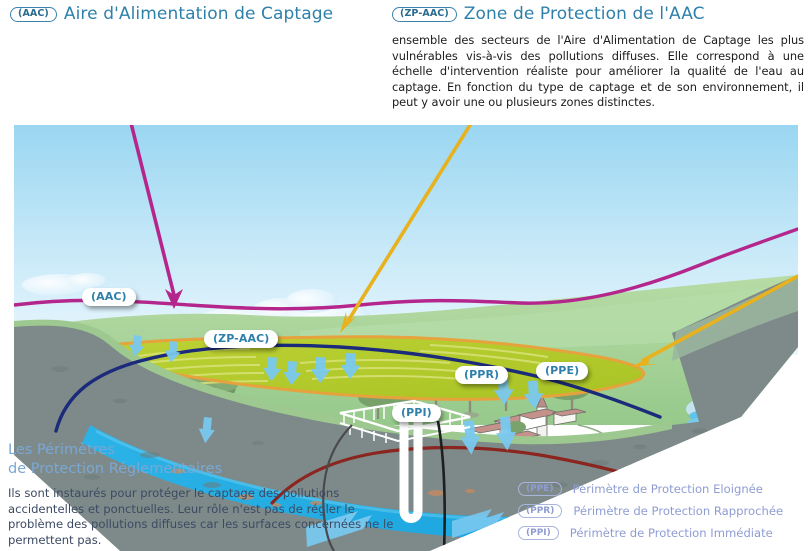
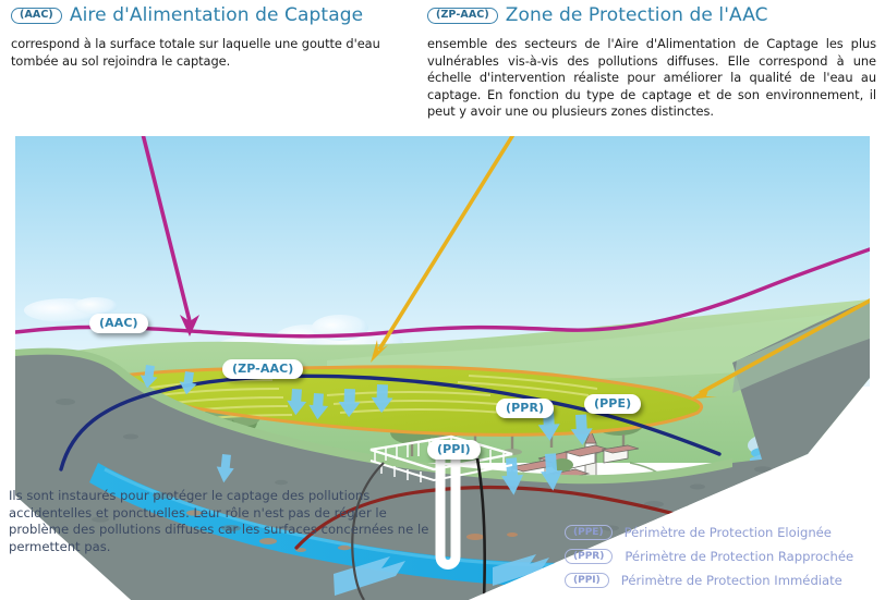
  (AAC)
  Aire d'Alimentation de Captage
+ correspond à la surface totale sur laquelle une goutte d'eau tombée au sol rejoindra le captage.
  (ZP-AAC)
  Zone de Protection de l'AAC
  ensemble des secteurs de l'Aire d'Alimentation de Captage les plus vulnérables vis-à-vis des pollutions diffuses. Elle correspond à une échelle d'intervention réaliste pour améliorer la qualité de l'eau au captage. En fonction du type de captage et de son environnement, il peut y avoir une ou plusieurs zones distinctes.
  (AAC)
  (ZP-AAC)
  (PPI)
  (PPR)
  (PPE)
- Les Périmètres
- de Protection Réglementaires
  Ils sont instaurés pour protéger le captage des pollutions accidentelles et ponctuelles. Leur rôle n'est pas de régler le problème des pollutions diffuses car les surfaces concernées ne le permettent pas.
  (PPE)
  Périmètre de Protection Eloignée
  (PPR)
  Périmètre de Protection Rapprochée
  (PPI)
  Périmètre de Protection Immédiate
